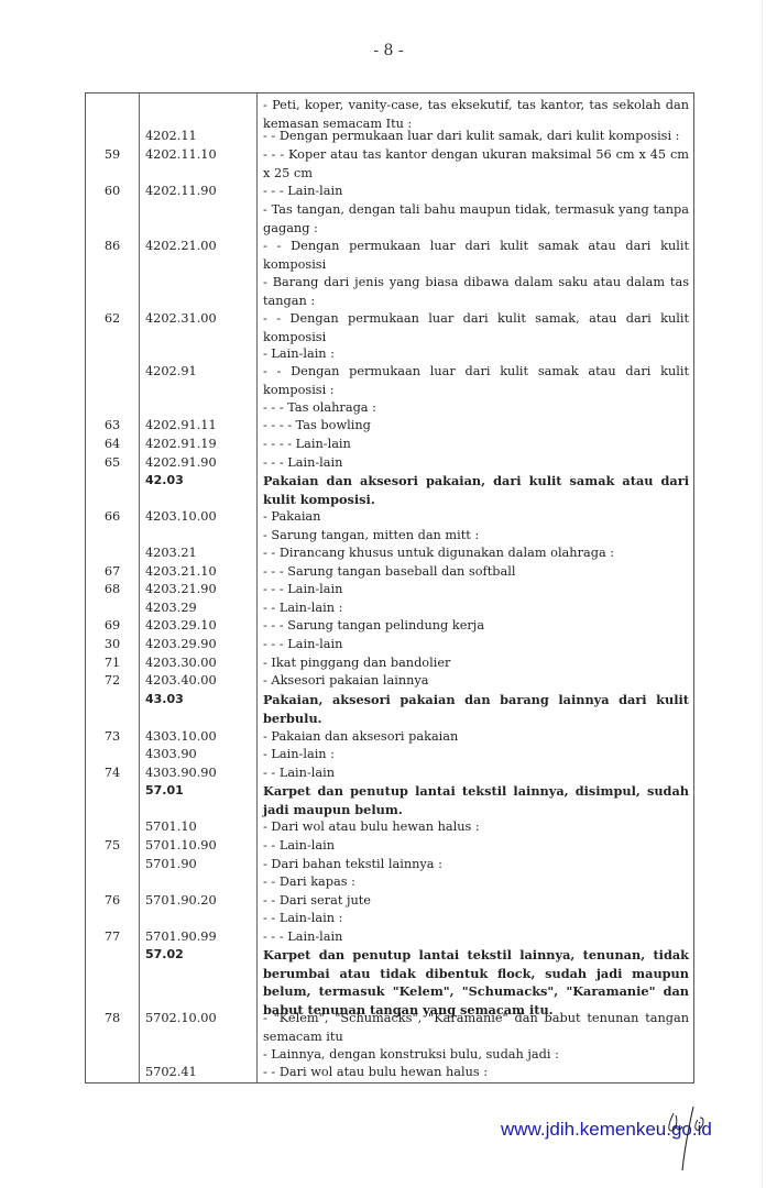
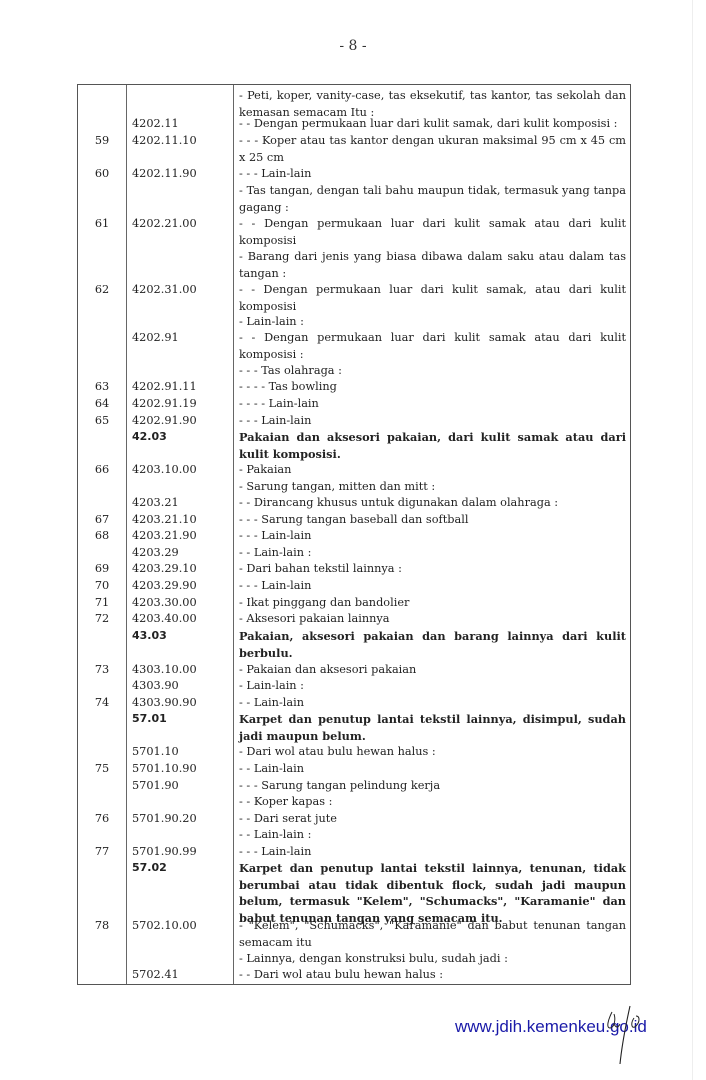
  - 8 -
  - Peti, koper, vanity-case, tas eksekutif, tas kantor, tas sekolah dan kemasan semacam Itu :
  4202.11
  - - Dengan permukaan luar dari kulit samak, dari kulit komposisi :
  59
  4202.11.10
- - - - Koper atau tas kantor dengan ukuran maksimal 56 cm x 45 cm x 25 cm
+ - - - Koper atau tas kantor dengan ukuran maksimal 95 cm x 45 cm x 25 cm
  60
  4202.11.90
  - - - Lain-lain
  - Tas tangan, dengan tali bahu maupun tidak, termasuk yang tanpa gagang :
- 86
+ 61
  4202.21.00
  - - Dengan permukaan luar dari kulit samak atau dari kulit komposisi
  - Barang dari jenis yang biasa dibawa dalam saku atau dalam tas tangan :
  62
  4202.31.00
  - - Dengan permukaan luar dari kulit samak, atau dari kulit komposisi
  - Lain-lain :
  4202.91
  - - Dengan permukaan luar dari kulit samak atau dari kulit komposisi :
  - - - Tas olahraga :
  63
  4202.91.11
  - - - - Tas bowling
  64
  4202.91.19
  - - - - Lain-lain
  65
  4202.91.90
  - - - Lain-lain
  42.03
  Pakaian dan aksesori pakaian, dari kulit samak atau dari kulit komposisi.
  66
  4203.10.00
  - Pakaian
  - Sarung tangan, mitten dan mitt :
  4203.21
  - - Dirancang khusus untuk digunakan dalam olahraga :
  67
  4203.21.10
  - - - Sarung tangan baseball dan softball
  68
  4203.21.90
  - - - Lain-lain
  4203.29
  - - Lain-lain :
  69
  4203.29.10
- - - - Sarung tangan pelindung kerja
+ - Dari bahan tekstil lainnya :
- 30
+ 70
  4203.29.90
  - - - Lain-lain
  71
  4203.30.00
  - Ikat pinggang dan bandolier
  72
  4203.40.00
  - Aksesori pakaian lainnya
  43.03
  Pakaian, aksesori pakaian dan barang lainnya dari kulit berbulu.
  73
  4303.10.00
  - Pakaian dan aksesori pakaian
  4303.90
  - Lain-lain :
  74
  4303.90.90
  - - Lain-lain
  57.01
  Karpet dan penutup lantai tekstil lainnya, disimpul, sudah jadi maupun belum.
  5701.10
  - Dari wol atau bulu hewan halus :
  75
  5701.10.90
  - - Lain-lain
  5701.90
- - Dari bahan tekstil lainnya :
+ - - - Sarung tangan pelindung kerja
- - - Dari kapas :
+ - - Koper kapas :
  76
  5701.90.20
  - - Dari serat jute
  - - Lain-lain :
  77
  5701.90.99
  - - - Lain-lain
  57.02
  Karpet dan penutup lantai tekstil lainnya, tenunan, tidak berumbai atau tidak dibentuk flock, sudah jadi maupun belum, termasuk "Kelem", "Schumacks", "Karamanie" dan babut tenunan tangan yang semacam itu.
  78
  5702.10.00
  - "Kelem", "Schumacks", "Karamanie" dan babut tenunan tangan semacam itu
  - Lainnya, dengan konstruksi bulu, sudah jadi :
  5702.41
  - - Dari wol atau bulu hewan halus :
  www.jdih.kemenkeugo.d
